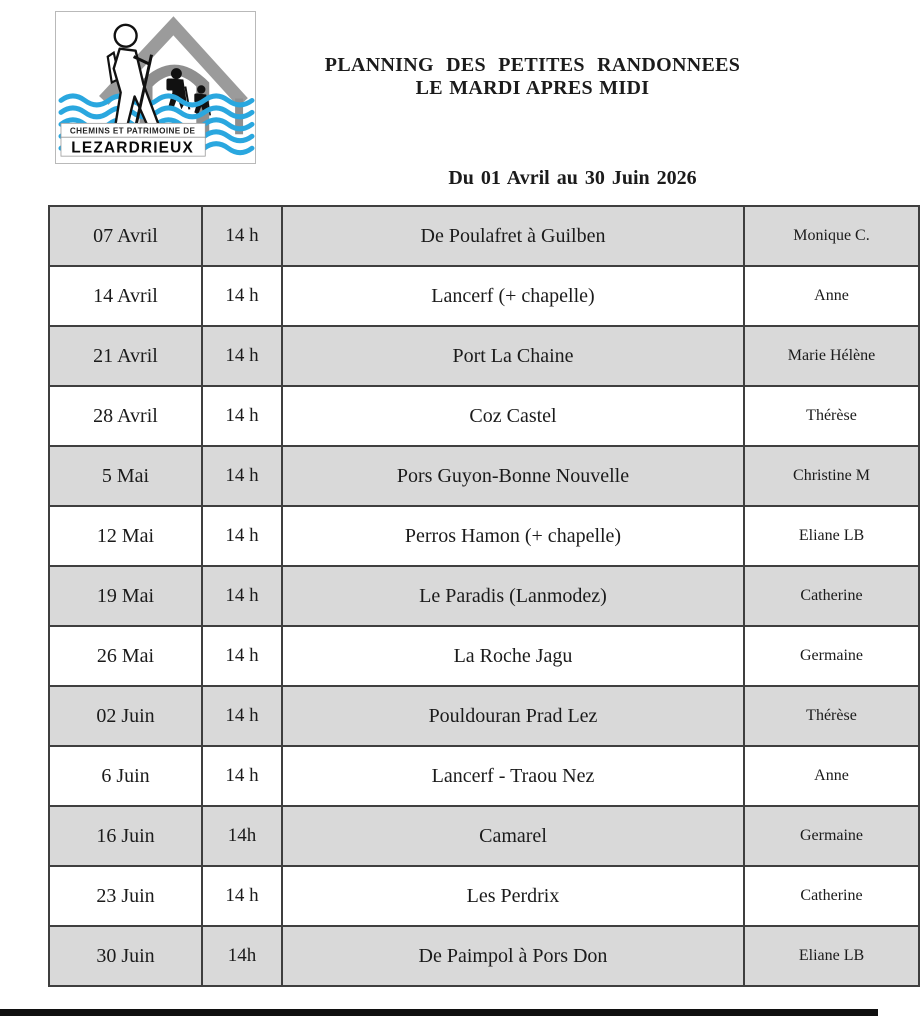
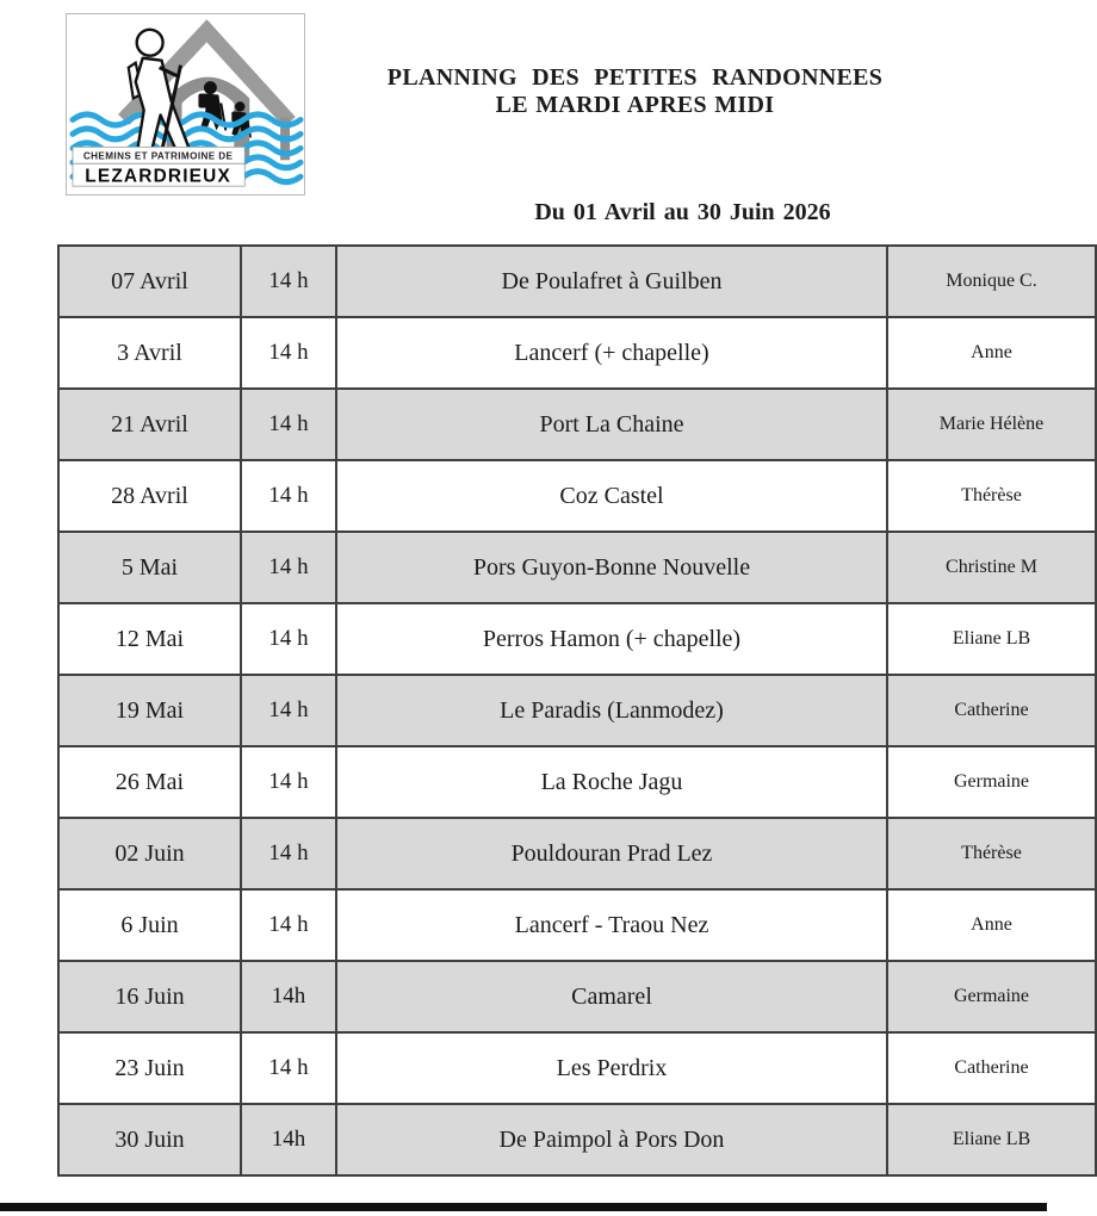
  CHEMINS ET PATRIMOINE DE
  LEZARDRIEUX
  PLANNING DES PETITES RANDONNEES
  LE MARDI APRES MIDI
  Du 01 Avril au 30 Juin 2026
  07 Avril	14 h	De Poulafret à Guilben	Monique C.
- 14 Avril	14 h	Lancerf (+ chapelle)	Anne
+ 3 Avril	14 h	Lancerf (+ chapelle)	Anne
  21 Avril	14 h	Port La Chaine	Marie Hélène
  28 Avril	14 h	Coz Castel	Thérèse
  5 Mai	14 h	Pors Guyon-Bonne Nouvelle	Christine M
  12 Mai	14 h	Perros Hamon (+ chapelle)	Eliane LB
  19 Mai	14 h	Le Paradis (Lanmodez)	Catherine
  26 Mai	14 h	La Roche Jagu	Germaine
  02 Juin	14 h	Pouldouran Prad Lez	Thérèse
  6 Juin	14 h	Lancerf - Traou Nez	Anne
  16 Juin	14h	Camarel	Germaine
  23 Juin	14 h	Les Perdrix	Catherine
  30 Juin	14h	De Paimpol à Pors Don	Eliane LB
